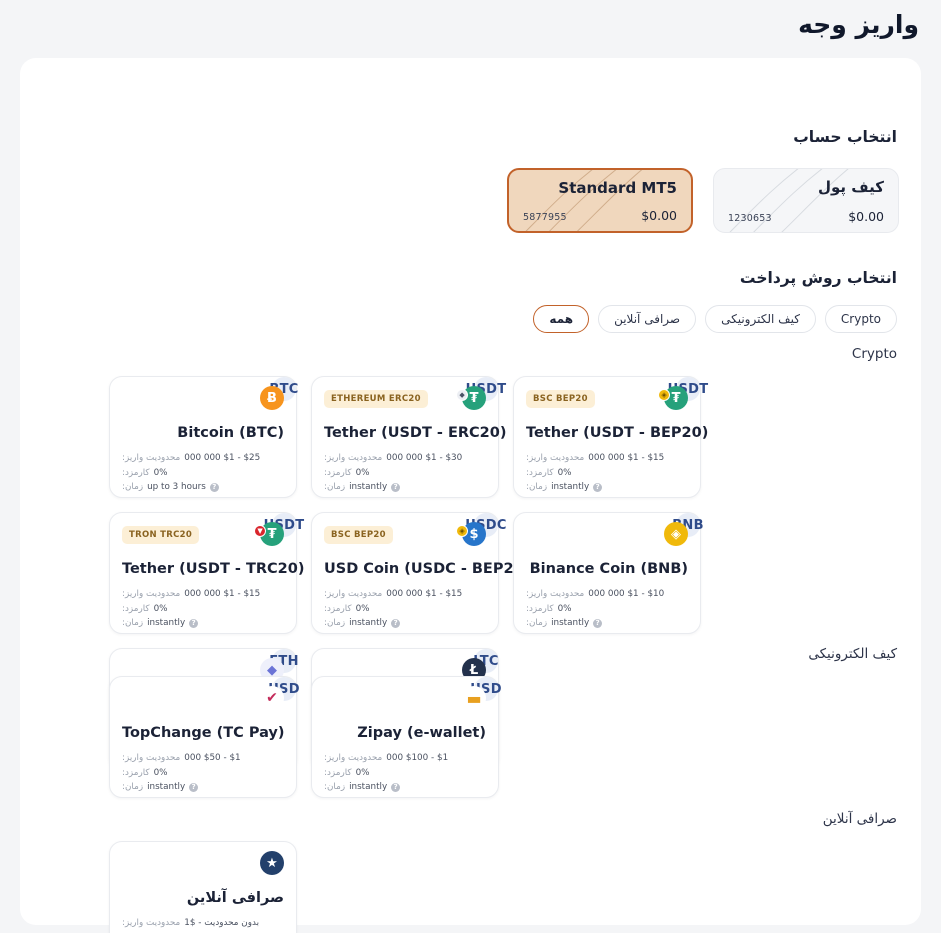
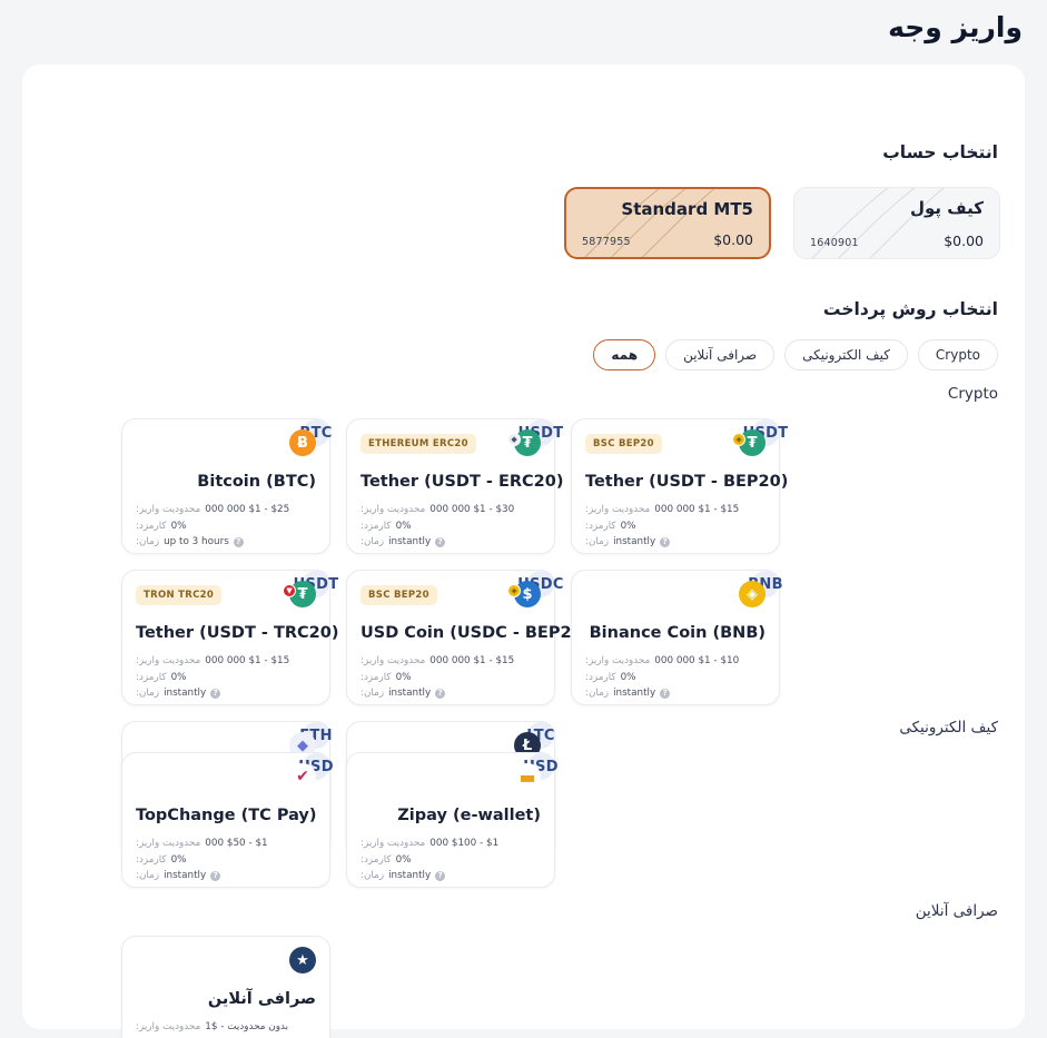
  واریز وجه
  انتخاب حساب
  Standard MT5
  5877955
  $0.00
  کیف پول
- 1230653
+ 1640901
  $0.00
  انتخاب روش پرداخت
  همه
  صرافی آنلاین
  کیف الکترونیکی
  Crypto
  Crypto
  Ƀ
  Bitcoin (BTC)
  محدودیت واریز:
  $25 - $1 000 000
  کارمزد:
  0%
  زمان:
  up to 3 hours
  ?
  ETHEREUM ERC20
  ₮
  ◆
  Tether (USDT - ERC20)
  محدودیت واریز:
  $30 - $1 000 000
  کارمزد:
  0%
  زمان:
  instantly
  ?
  BSC BEP20
  ₮
  ◈
  Tether (USDT - BEP20)
  محدودیت واریز:
  $15 - $1 000 000
  کارمزد:
  0%
  زمان:
  instantly
  ?
  TRON TRC20
  ₮
  ▼
  Tether (USDT - TRC20)
  محدودیت واریز:
  $15 - $1 000 000
  کارمزد:
  0%
  زمان:
  instantly
  ?
  BSC BEP20
  $
  ◈
  USD Coin (USDC - BEP2
  محدودیت واریز:
  $15 - $1 000 000
  کارمزد:
  0%
  زمان:
  instantly
  ?
  ◈
  Binance Coin (BNB)
  محدودیت واریز:
  $10 - $1 000 000
  کارمزد:
  0%
  زمان:
  instantly
  ?
  ◆
  Ł
  کیف الکترونیکی
  ✔
  TopChange (TC Pay)
  محدودیت واریز:
  $1 - $50 000
  کارمزد:
  0%
  زمان:
  instantly
  ?
  ▬
  Zipay (e-wallet)
  محدودیت واریز:
  $1 - $100 000
  کارمزد:
  0%
  زمان:
  instantly
  ?
  صرافی آنلاین
  ★
  صرافی آنلاین
  محدودیت واریز:
  بدون محدودیت - $1
